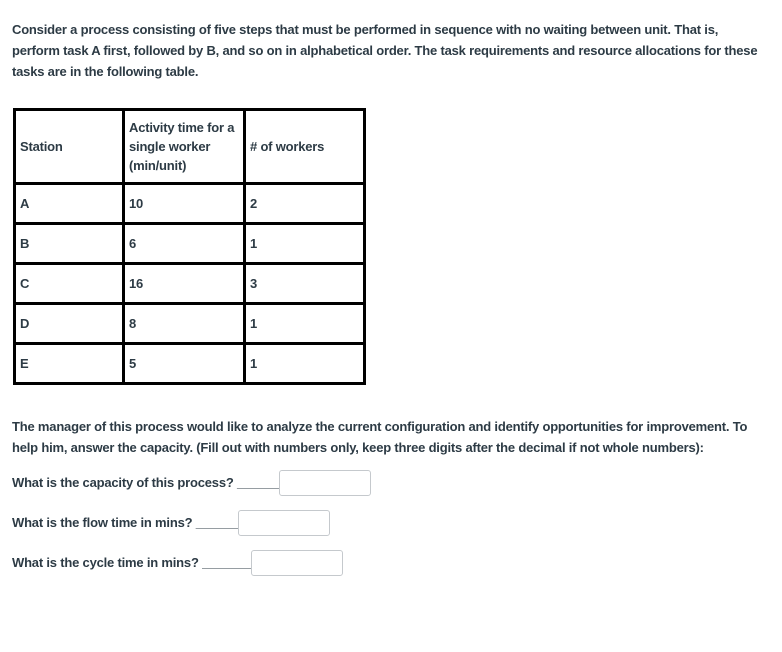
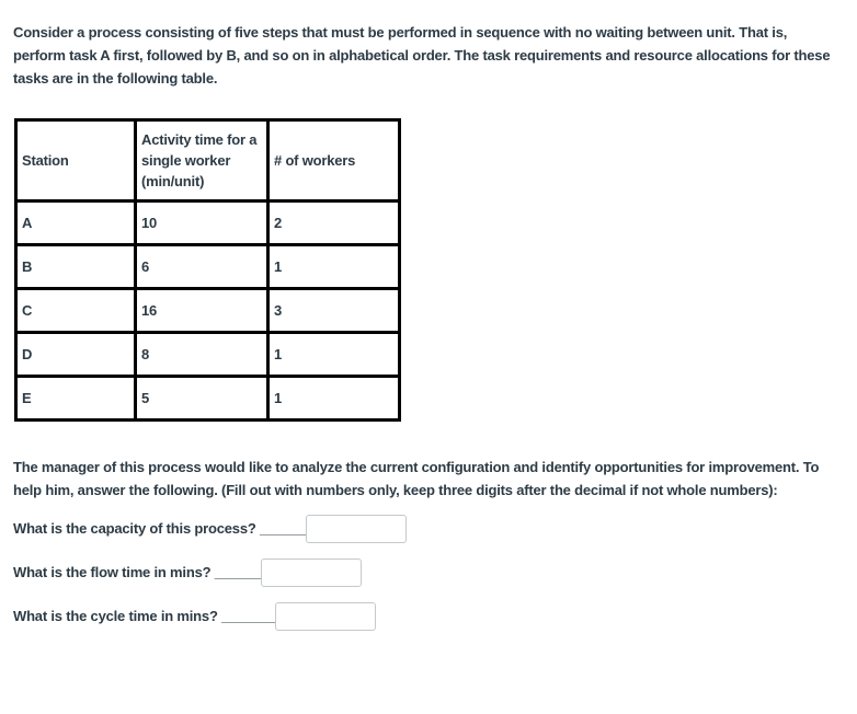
  Consider a process consisting of five steps that must be performed in sequence with no waiting between unit. That is, perform task A first, followed by B, and so on in alphabetical order. The task requirements and resource allocations for these tasks are in the following table.
  Station	Activity time for a single worker (min/unit)	# of workers
  A	10	2
  B	6	1
  C	16	3
  D	8	1
  E	5	1
- The manager of this process would like to analyze the current configuration and identify opportunities for improvement. To help him, answer the capacity. (Fill out with numbers only, keep three digits after the decimal if not whole numbers):
+ The manager of this process would like to analyze the current configuration and identify opportunities for improvement. To help him, answer the following. (Fill out with numbers only, keep three digits after the decimal if not whole numbers):
  What is the capacity of this process? ______
  What is the flow time in mins? ______
  What is the cycle time in mins? _______
